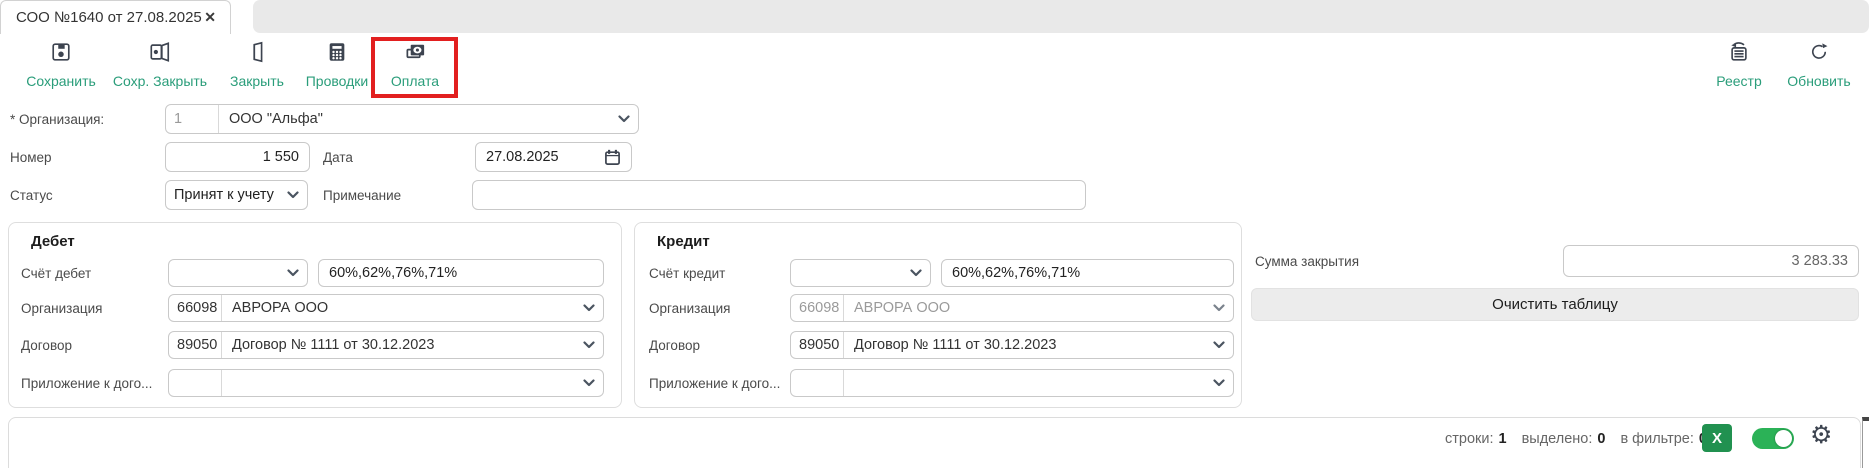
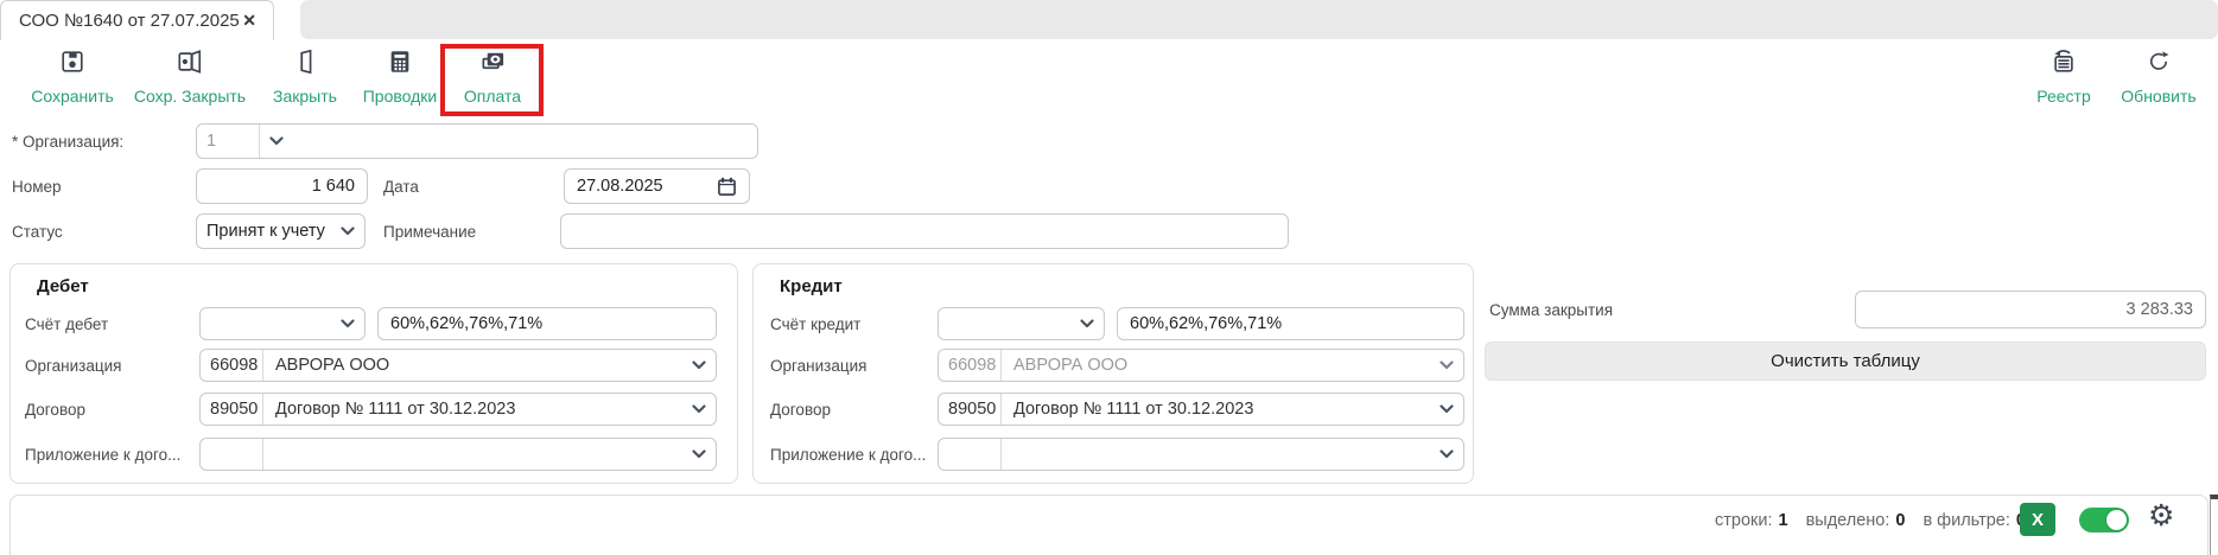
- СОО №1640 от 27.08.2025
+ СОО №1640 от 27.07.2025
  ✕
  Сохранить
  Сохр. Закрыть
  Закрыть
  Проводки
  Оплата
  Реестр
  Обновить
  * Организация:
  1
- ООО "Альфа"
  Номер
- 1 550
+ 1 640
  Дата
  27.08.2025
  Статус
  Принят к учету
  Примечание
  Дебет
  Счёт дебет
  60%,62%,76%,71%
  Организация
  66098
  АВРОРА ООО
  Договор
  89050
  Договор № 1111 от 30.12.2023
  Приложение к дого...
  Кредит
  Счёт кредит
  60%,62%,76%,71%
  Организация
  66098
  АВРОРА ООО
  Договор
  89050
  Договор № 1111 от 30.12.2023
  Приложение к дого...
  Сумма закрытия
  3 283.33
  Очистить таблицу
  строки:
  1
  выделено:
  0
  в фильтре:
  X
  ⚙
